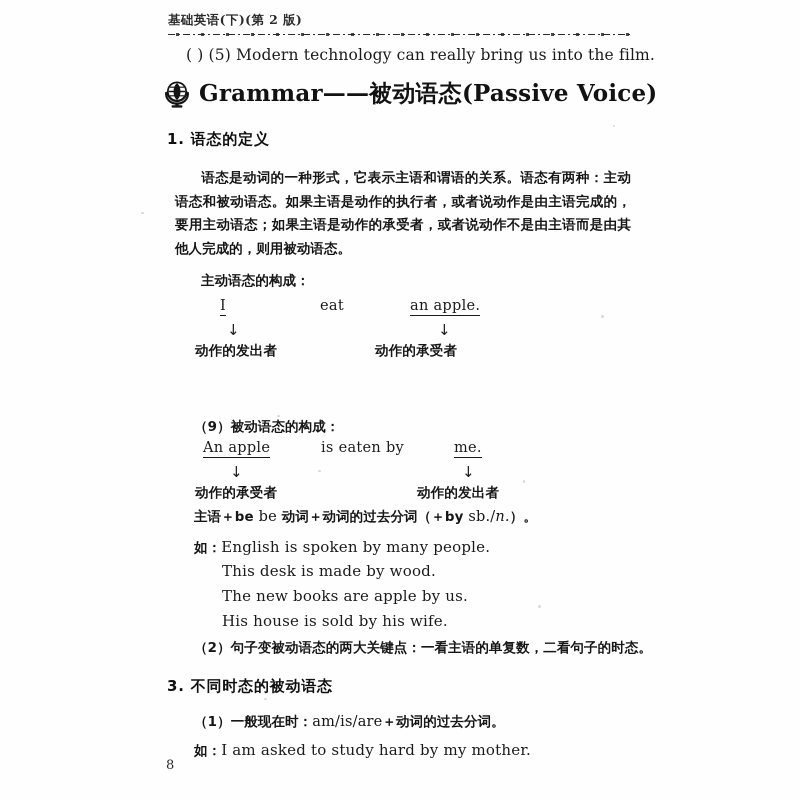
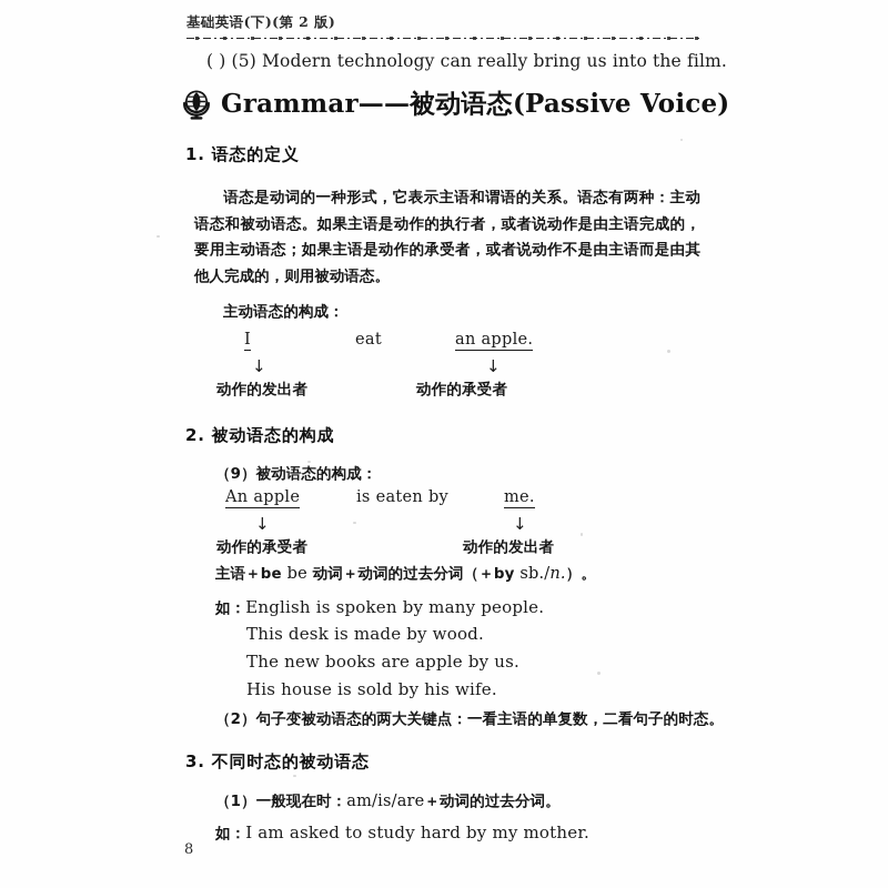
  基础英语(下)(第 2 版)
  ( ) (5) Modern technology can really bring us into the film.
  Grammar——被动语态(Passive Voice)
  1. 语态的定义
  语态是动词的一种形式，它表示主语和谓语的关系。语态有两种：主动语态和被动语态。如果主语是动作的执行者，或者说动作是由主语完成的，要用主动语态；如果主语是动作的承受者，或者说动作不是由主语而是由其他人完成的，则用被动语态。
  主动语态的构成：
  I
  eat
  an apple.
  ↓
  ↓
  动作的发出者
  动作的承受者
+ 2. 被动语态的构成
  （9）被动语态的构成：
  An apple
  is eaten by
  me.
  ↓
  ↓
  动作的承受者
  动作的发出者
  主语＋be be 动词＋动词的过去分词（＋by sb./n.）。
  如：English is spoken by many people.
  This desk is made by wood.
  The new books are apple by us.
  His house is sold by his wife.
  （2）句子变被动语态的两大关键点：一看主语的单复数，二看句子的时态。
  3. 不同时态的被动语态
  （1）一般现在时：am/is/are＋动词的过去分词。
  如：I am asked to study hard by my mother.
  8
